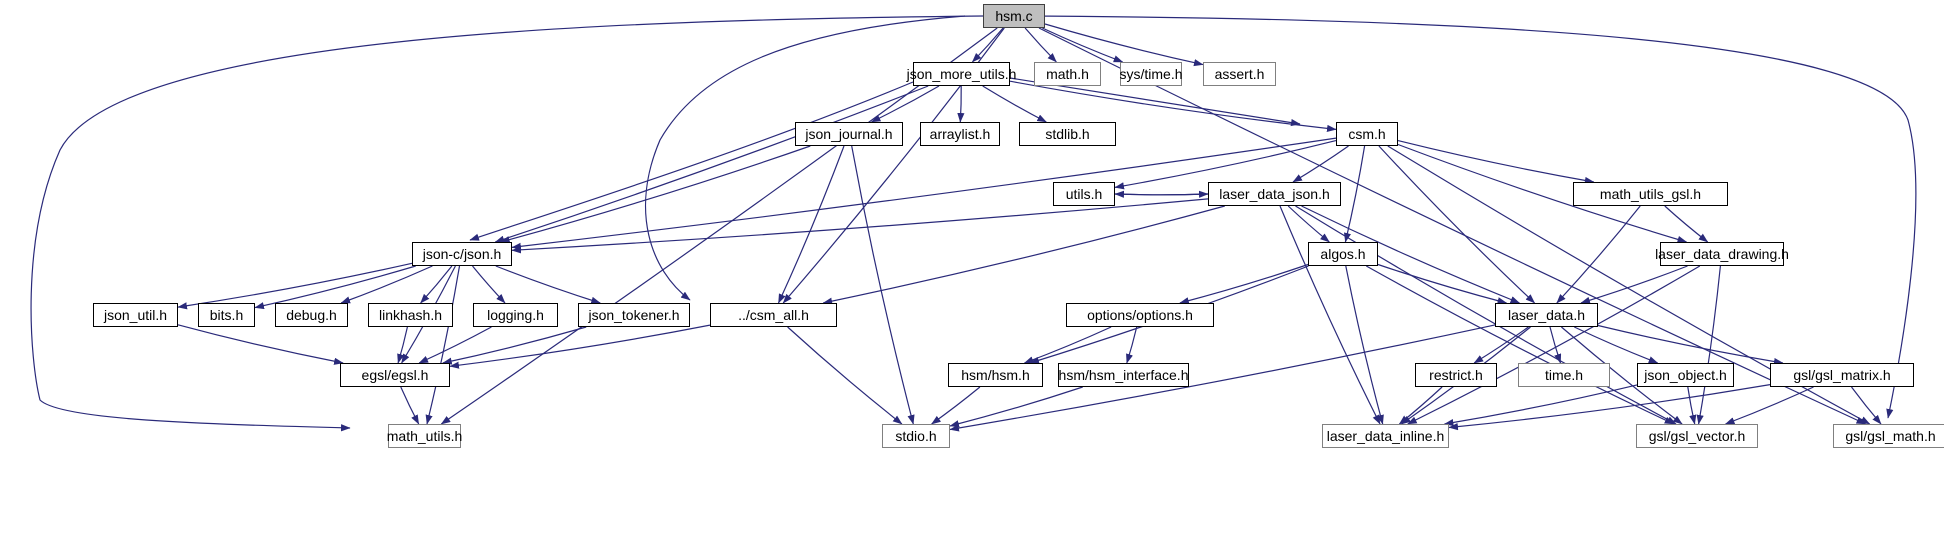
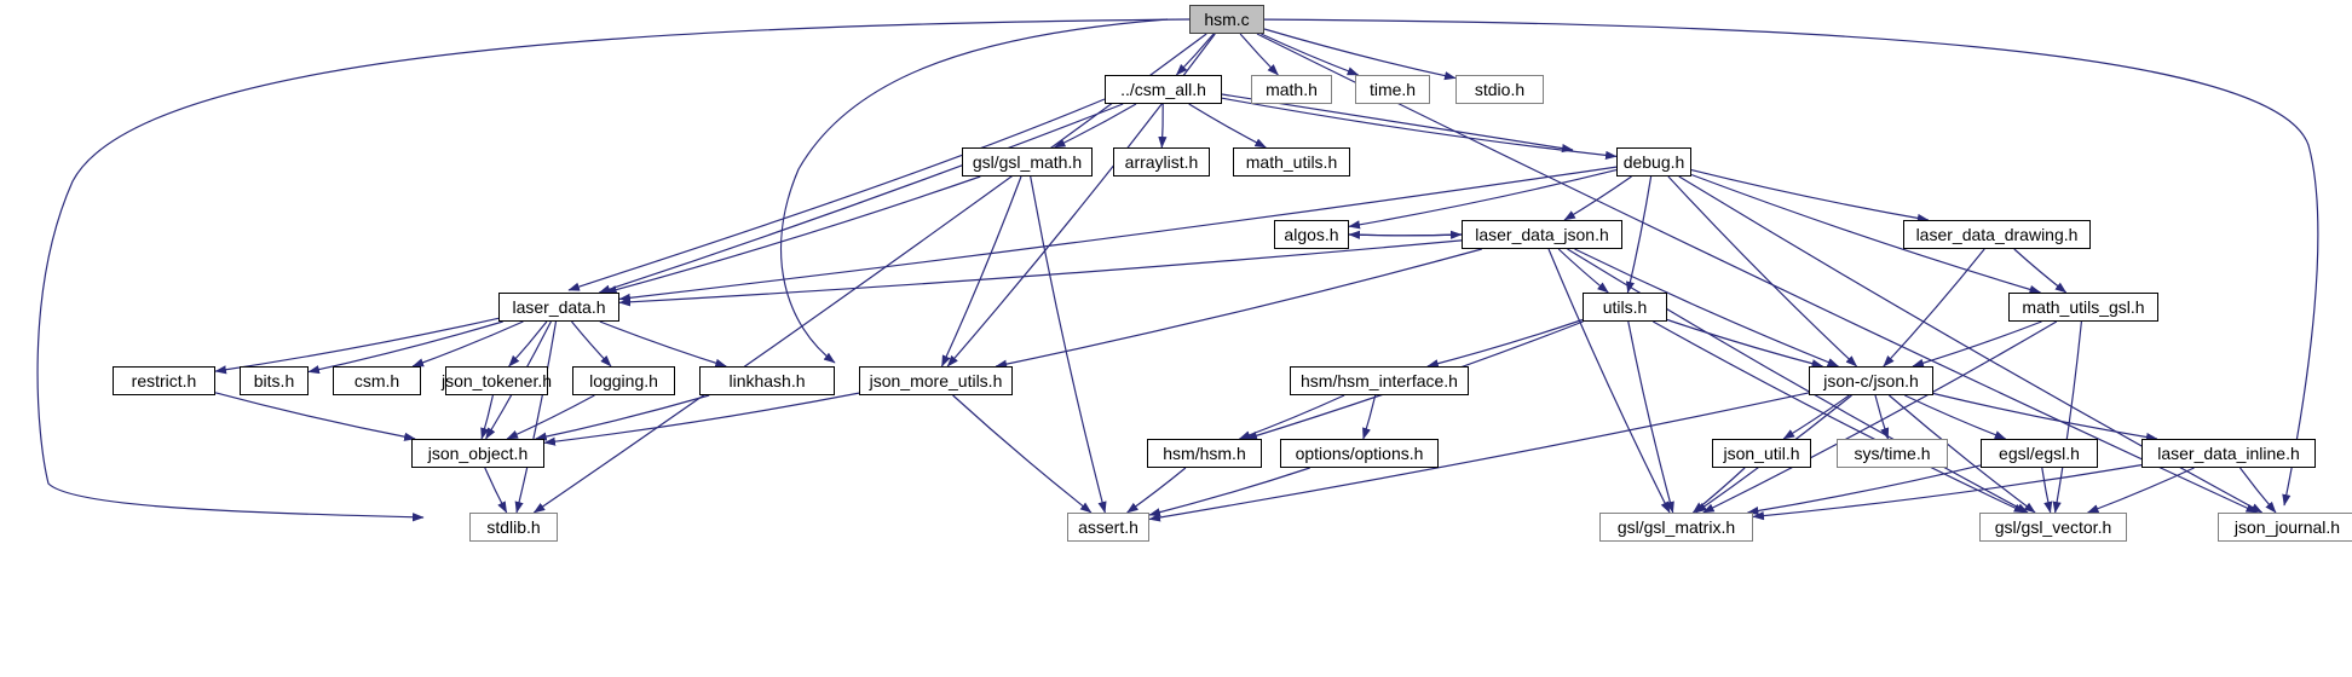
  hsm.c
- json_more_utils.h
+ ../csm_all.h
  math.h
- sys/time.h
+ time.h
- assert.h
+ stdio.h
- json_journal.h
+ gsl/gsl_math.h
  arraylist.h
- stdlib.h
+ math_utils.h
- csm.h
+ debug.h
- utils.h
+ algos.h
  laser_data_json.h
- math_utils_gsl.h
+ laser_data_drawing.h
- json-c/json.h
+ laser_data.h
- algos.h
+ utils.h
- laser_data_drawing.h
+ math_utils_gsl.h
- json_util.h
+ restrict.h
  bits.h
- debug.h
+ csm.h
- linkhash.h
+ json_tokener.h
  logging.h
- json_tokener.h
+ linkhash.h
- ../csm_all.h
+ json_more_utils.h
- options/options.h
+ hsm/hsm_interface.h
- laser_data.h
+ json-c/json.h
- egsl/egsl.h
+ json_object.h
  hsm/hsm.h
- hsm/hsm_interface.h
+ options/options.h
- restrict.h
+ json_util.h
- time.h
+ sys/time.h
- json_object.h
+ egsl/egsl.h
- gsl/gsl_matrix.h
+ laser_data_inline.h
- math_utils.h
+ stdlib.h
- stdio.h
+ assert.h
- laser_data_inline.h
+ gsl/gsl_matrix.h
  gsl/gsl_vector.h
- gsl/gsl_math.h
+ json_journal.h
